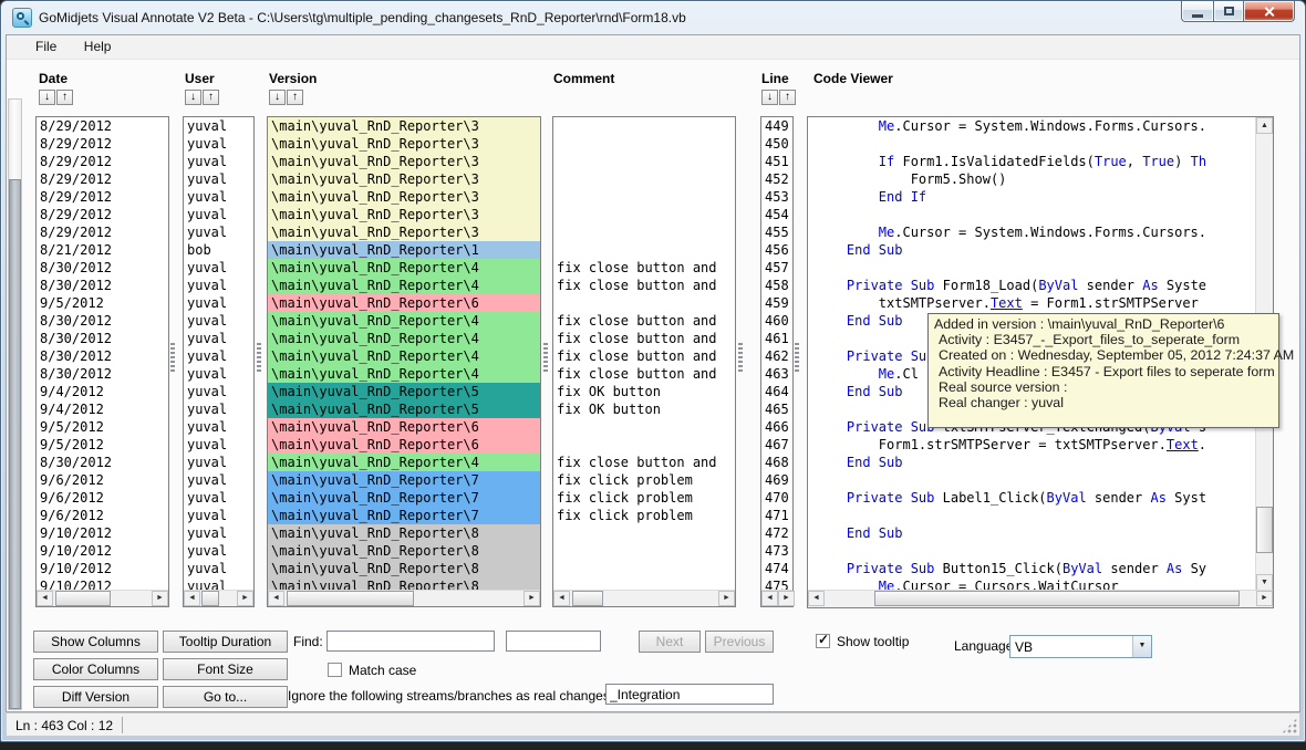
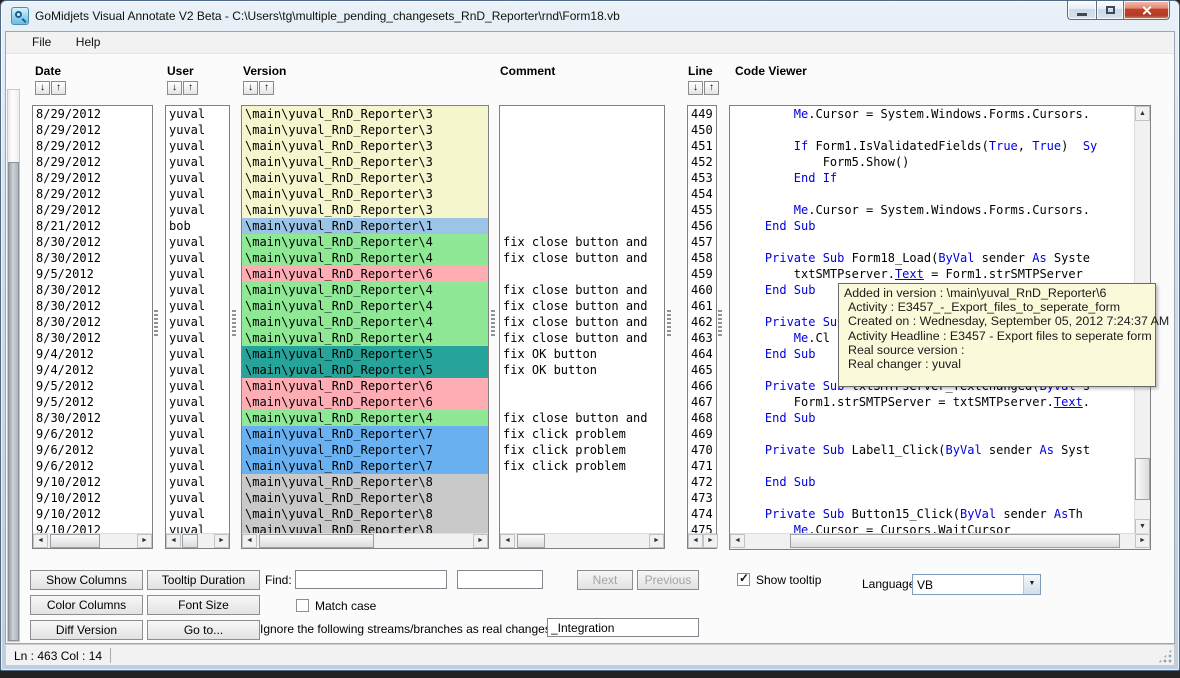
  GoMidjets Visual Annotate V2 Beta - C:\Users\tg\multiple_pending_changesets_RnD_Reporter\rnd\Form18.vb
  File Help
  Date
  User
  Version
  Comment
  Line
  Code Viewer
  ↓
  ↑
  ↓
  ↑
  ↓
  ↑
  ↓
  ↑
  8/29/2012
  8/29/2012
  8/29/2012
  8/29/2012
  8/29/2012
  8/29/2012
  8/29/2012
  8/21/2012
  8/30/2012
  8/30/2012
  9/5/2012
  8/30/2012
  8/30/2012
  8/30/2012
  8/30/2012
  9/4/2012
  9/4/2012
  9/5/2012
  9/5/2012
  8/30/2012
  9/6/2012
  9/6/2012
  9/6/2012
  9/10/2012
  9/10/2012
  9/10/2012
  9/10/2012
  yuval
  yuval
  yuval
  yuval
  yuval
  yuval
  yuval
  bob
  yuval
  yuval
  yuval
  yuval
  yuval
  yuval
  yuval
  yuval
  yuval
  yuval
  yuval
  yuval
  yuval
  yuval
  yuval
  yuval
  yuval
  yuval
  yuval
  \main\yuval_RnD_Reporter\3
  \main\yuval_RnD_Reporter\3
  \main\yuval_RnD_Reporter\3
  \main\yuval_RnD_Reporter\3
  \main\yuval_RnD_Reporter\3
  \main\yuval_RnD_Reporter\3
  \main\yuval_RnD_Reporter\3
  \main\yuval_RnD_Reporter\1
  \main\yuval_RnD_Reporter\4
  \main\yuval_RnD_Reporter\4
  \main\yuval_RnD_Reporter\6
  \main\yuval_RnD_Reporter\4
  \main\yuval_RnD_Reporter\4
  \main\yuval_RnD_Reporter\4
  \main\yuval_RnD_Reporter\4
  \main\yuval_RnD_Reporter\5
  \main\yuval_RnD_Reporter\5
  \main\yuval_RnD_Reporter\6
  \main\yuval_RnD_Reporter\6
  \main\yuval_RnD_Reporter\4
  \main\yuval_RnD_Reporter\7
  \main\yuval_RnD_Reporter\7
  \main\yuval_RnD_Reporter\7
  \main\yuval_RnD_Reporter\8
  \main\yuval_RnD_Reporter\8
  \main\yuval_RnD_Reporter\8
  \main\yuval_RnD_Reporter\8
  fix close button and
  fix close button and
  fix close button and
  fix close button and
  fix close button and
  fix close button and
  fix OK button
  fix OK button
  fix close button and
  fix click problem
  fix click problem
  fix click problem
  449
  450
  451
  452
  453
  454
  455
  456
  457
  458
  459
  460
  461
  462
  463
  464
  465
  466
  467
  468
  469
  470
  471
  472
  473
  474
  475
  Me.Cursor = System.Windows.Forms.Cursors.
- If Form1.IsValidatedFields(True, True) Th
+ If Form1.IsValidatedFields(True, True) Sy
  Form5.Show()
  End If
  Me.Cursor = System.Windows.Forms.Cursors.
  End Sub
  Private Sub Form18_Load(ByVal sender As Syste
  txtSMTPserver.Text = Form1.strSMTPServer
  End Sub
  Private Su
  Me.Cl
  End Sub
  Form1.strSMTPServer = txtSMTPserver.Text.
  End Sub
  Private Sub Label1_Click(ByVal sender As Syst
  End Sub
- Private Sub Button15_Click(ByVal sender As Sy
+ Private Sub Button15_Click(ByVal sender AsTh
  Me.Cursor = Cursors.WaitCursor
  Added in version : \main\yuval_RnD_Reporter\6
  Activity : E3457_-_Export_files_to_seperate_form
  Created on : Wednesday, September 05, 2012 7:24:37 AM
  Activity Headline : E3457 - Export files to seperate form
  Real source version :
  Real changer : yuval
  Show Columns
  Color Columns
  Diff Version
  Tooltip Duration
  Font Size
  Go to...
  Find:
  Match case
  Next
  Previous
  ✓
  Show tooltip
  Ignore the following streams/branches as real change
  _Integration
  Languag
  VB
- Ln : 463 Col : 12
+ Ln : 463 Col : 14
